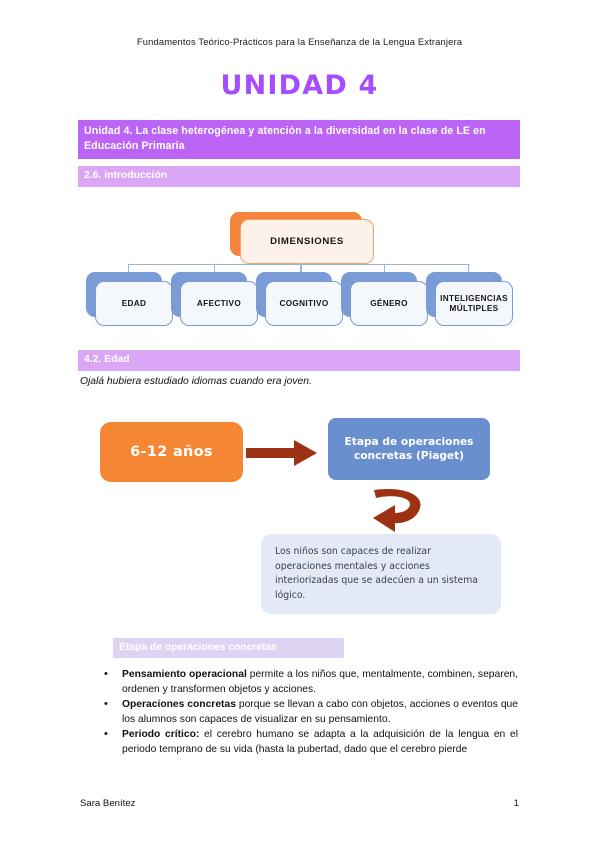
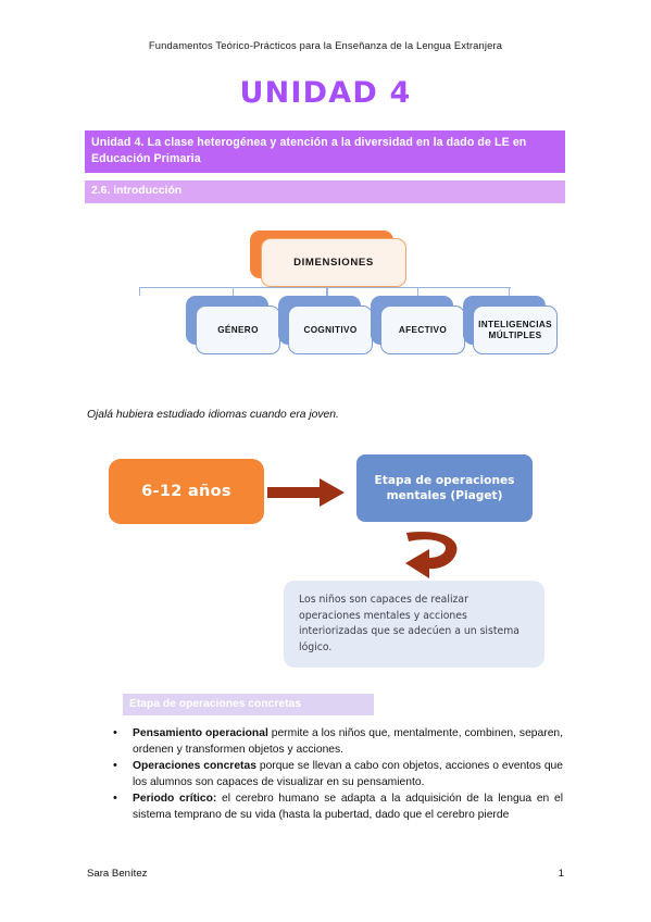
  Fundamentos Teórico-Prácticos para la Enseñanza de la Lengua Extranjera
  UNIDAD 4
- Unidad 4. La clase heterogénea y atención a la diversidad en la clase de LE en Educación Primaria
+ Unidad 4. La clase heterogénea y atención a la diversidad en la dado de LE en Educación Primaria
  2.6. introducción
  DIMENSIONES
- EDAD
- AFECTIVO
+ GÉNERO
  COGNITIVO
- GÉNERO
+ AFECTIVO
  INTELIGENCIAS MÚLTIPLES
- 4.2. Edad
  Ojalá hubiera estudiado idiomas cuando era joven.
  6-12 años
- Etapa de operaciones concretas (Piaget)
+ Etapa de operaciones mentales (Piaget)
  Los niños son capaces de realizar operaciones mentales y acciones interiorizadas que se adecúen a un sistema lógico.
  Etapa de operaciones concretas
  Pensamiento operacional permite a los niños que, mentalmente, combinen, separen, ordenen y transformen objetos y acciones.
  Operaciones concretas porque se llevan a cabo con objetos, acciones o eventos que los alumnos son capaces de visualizar en su pensamiento.
- Periodo crítico: el cerebro humano se adapta a la adquisición de la lengua en el periodo temprano de su vida (hasta la pubertad, dado que el cerebro pierde
+ Periodo crítico: el cerebro humano se adapta a la adquisición de la lengua en el sistema temprano de su vida (hasta la pubertad, dado que el cerebro pierde
  Sara Benítez
  1
